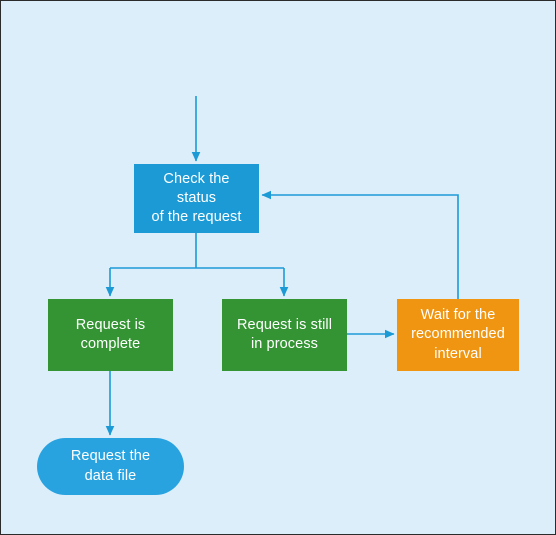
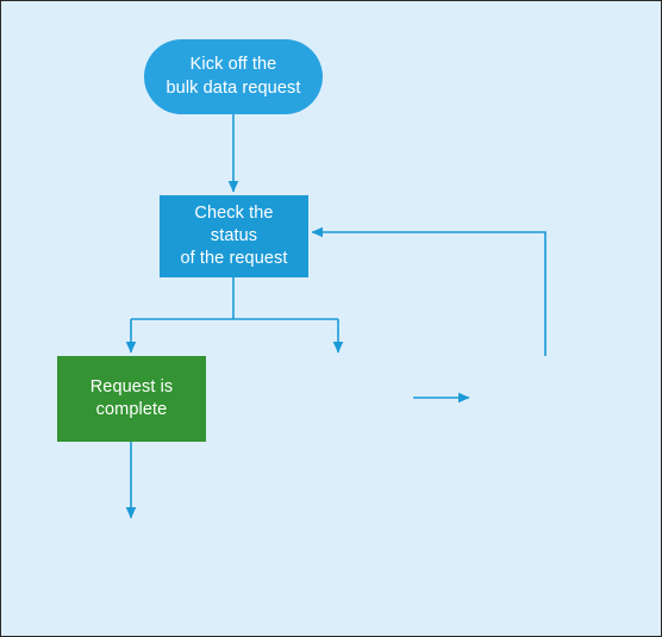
+ Kick off the
+ bulk data request
  Check the status
  of the request
  Request is
  complete
- Request is still
- in process
- Wait for the
- recommended
- interval
- Request the
- data file
